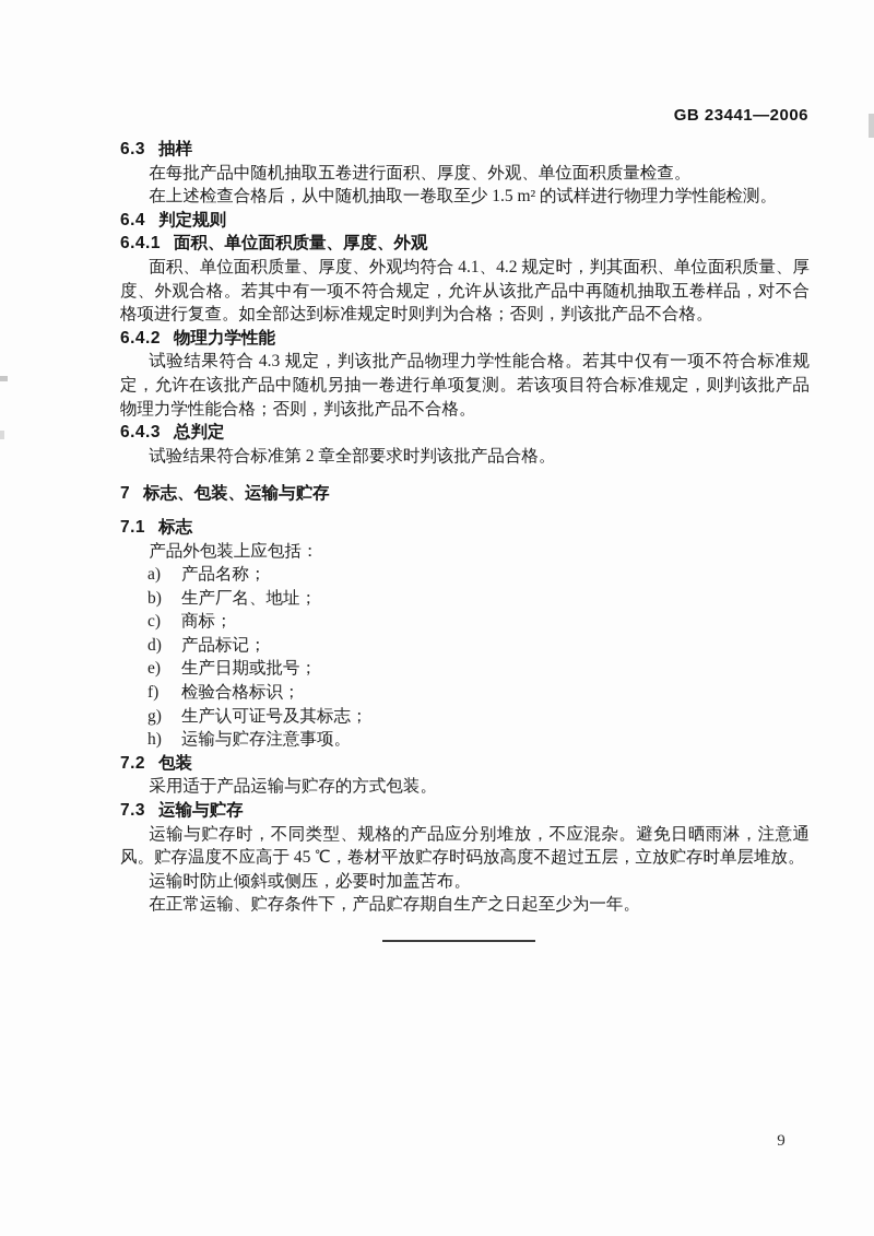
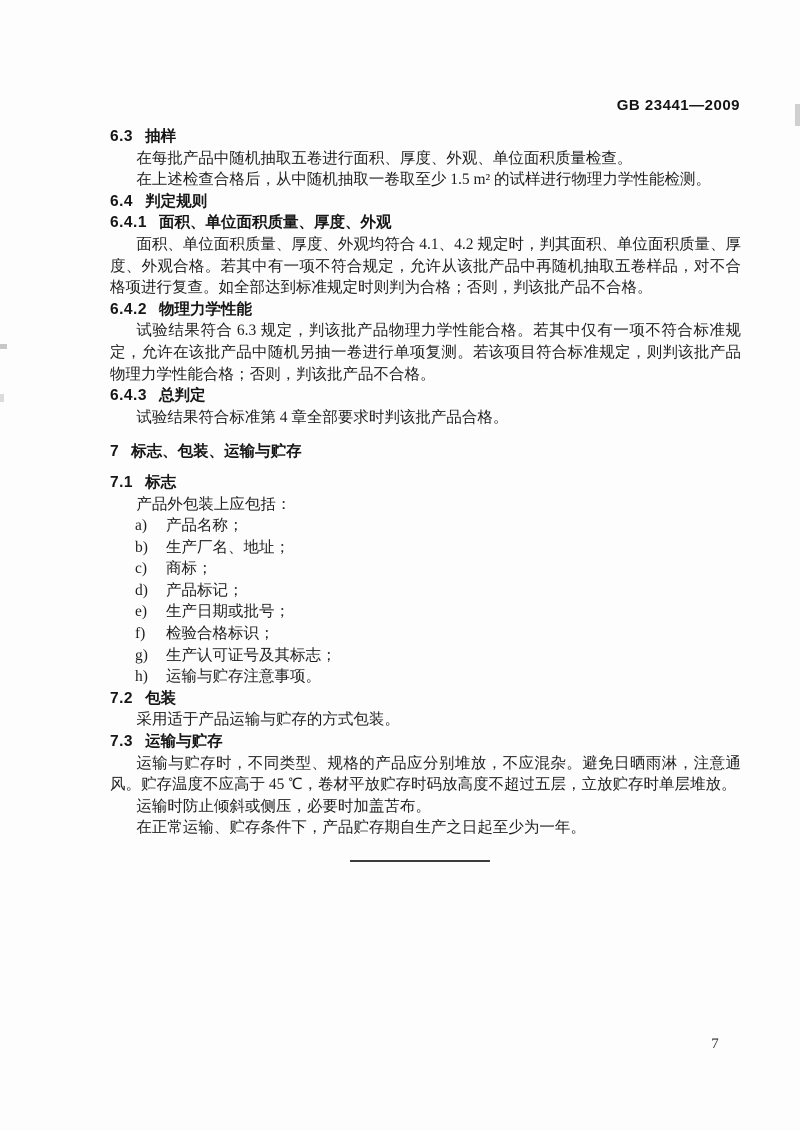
- GB 23441—2006
+ GB 23441—2009
  6.3 抽样
  在每批产品中随机抽取五卷进行面积、厚度、外观、单位面积质量检查。
  在上述检查合格后，从中随机抽取一卷取至少 1.5 m² 的试样进行物理力学性能检测。
  6.4 判定规则
  6.4.1 面积、单位面积质量、厚度、外观
  面积、单位面积质量、厚度、外观均符合 4.1、4.2 规定时，判其面积、单位面积质量、厚度、外观合格。若其中有一项不符合规定，允许从该批产品中再随机抽取五卷样品，对不合格项进行复查。如全部达到标准规定时则判为合格；否则，判该批产品不合格。
  6.4.2 物理力学性能
- 试验结果符合 4.3 规定，判该批产品物理力学性能合格。若其中仅有一项不符合标准规定，允许在该批产品中随机另抽一卷进行单项复测。若该项目符合标准规定，则判该批产品物理力学性能合格；否则，判该批产品不合格。
+ 试验结果符合 6.3 规定，判该批产品物理力学性能合格。若其中仅有一项不符合标准规定，允许在该批产品中随机另抽一卷进行单项复测。若该项目符合标准规定，则判该批产品物理力学性能合格；否则，判该批产品不合格。
  6.4.3 总判定
- 试验结果符合标准第 2 章全部要求时判该批产品合格。
+ 试验结果符合标准第 4 章全部要求时判该批产品合格。
  7 标志、包装、运输与贮存
  7.1 标志
  产品外包装上应包括：
  a) 产品名称；
  b) 生产厂名、地址；
  c) 商标；
  d) 产品标记；
  e) 生产日期或批号；
  f) 检验合格标识；
  g) 生产认可证号及其标志；
  h) 运输与贮存注意事项。
  7.2 包装
  采用适于产品运输与贮存的方式包装。
  7.3 运输与贮存
  运输与贮存时，不同类型、规格的产品应分别堆放，不应混杂。避免日晒雨淋，注意通风。贮存温度不应高于 45 ℃，卷材平放贮存时码放高度不超过五层，立放贮存时单层堆放。
  运输时防止倾斜或侧压，必要时加盖苫布。
  在正常运输、贮存条件下，产品贮存期自生产之日起至少为一年。
- 9
+ 7
